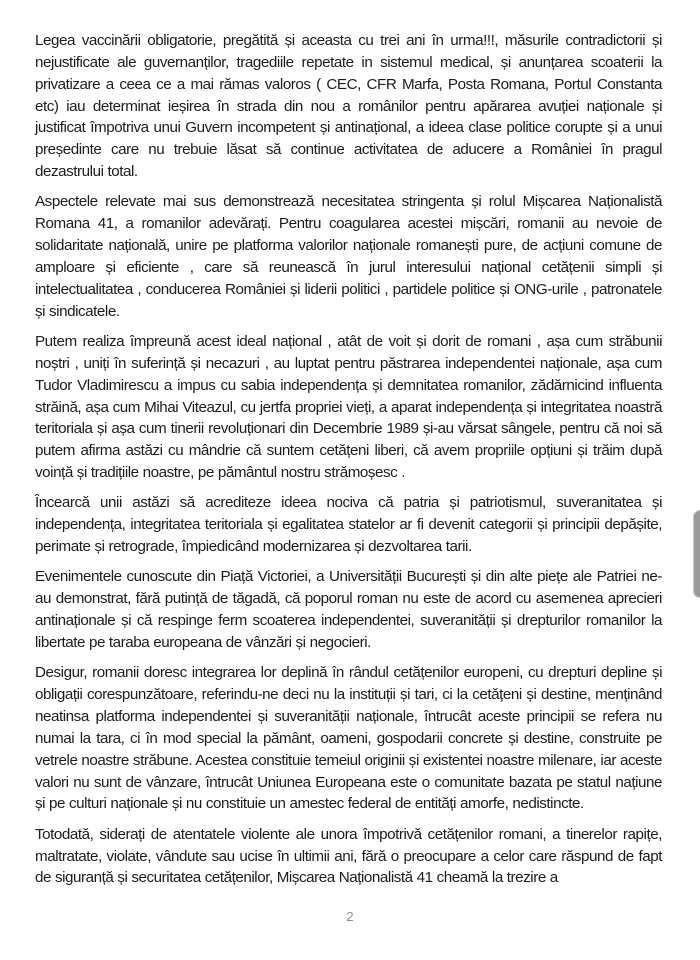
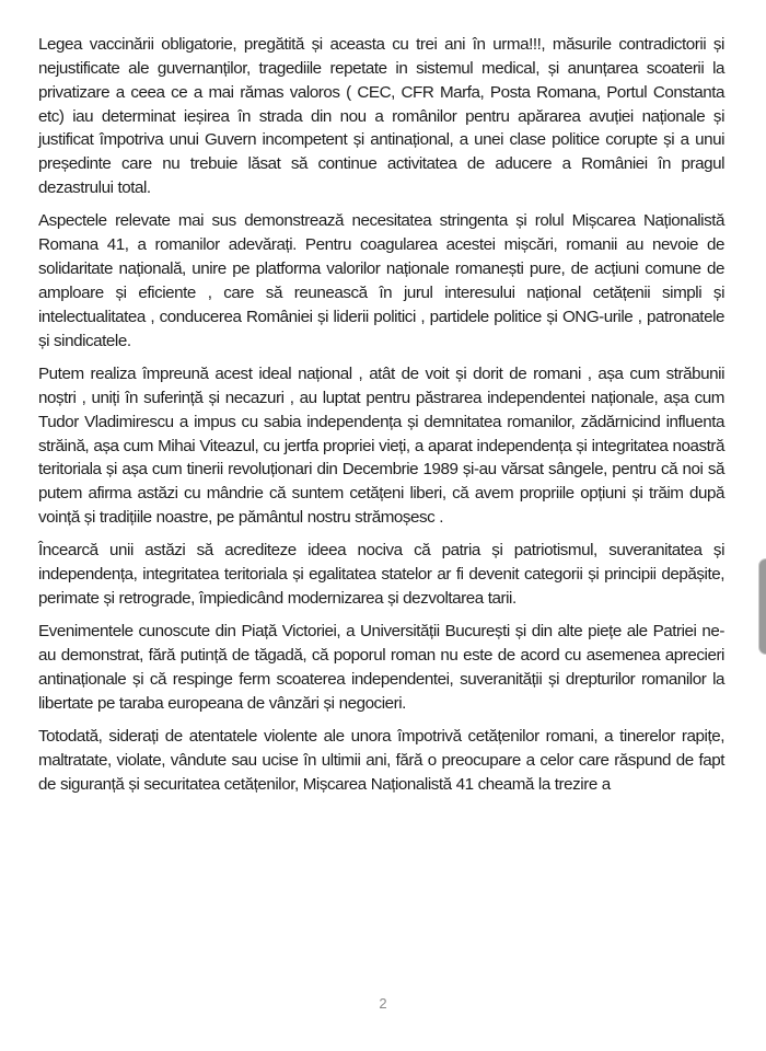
- Legea vaccinării obligatorie, pregătită și aceasta cu trei ani în urma!!!, măsurile contradictorii și nejustificate ale guvernanților, tragediile repetate in sistemul medical, și anunțarea scoaterii la privatizare a ceea ce a mai rămas valoros ( CEC, CFR Marfa, Posta Romana, Portul Constanta etc) iau determinat ieșirea în strada din nou a românilor pentru apărarea avuției naționale și justificat împotriva unui Guvern incompetent și antinațional, a ideea clase politice corupte și a unui președinte care nu trebuie lăsat să continue activitatea de aducere a României în pragul dezastrului total.
+ Legea vaccinării obligatorie, pregătită și aceasta cu trei ani în urma!!!, măsurile contradictorii și nejustificate ale guvernanților, tragediile repetate in sistemul medical, și anunțarea scoaterii la privatizare a ceea ce a mai rămas valoros ( CEC, CFR Marfa, Posta Romana, Portul Constanta etc) iau determinat ieșirea în strada din nou a românilor pentru apărarea avuției naționale și justificat împotriva unui Guvern incompetent și antinațional, a unei clase politice corupte și a unui președinte care nu trebuie lăsat să continue activitatea de aducere a României în pragul dezastrului total.
  Aspectele relevate mai sus demonstrează necesitatea stringenta și rolul Mișcarea Naționalistă Romana 41, a romanilor adevărați. Pentru coagularea acestei mișcări, romanii au nevoie de solidaritate națională, unire pe platforma valorilor naționale romanești pure, de acțiuni comune de amploare și eficiente , care să reunească în jurul interesului național cetățenii simpli și intelectualitatea , conducerea României și liderii politici , partidele politice și ONG-urile , patronatele și sindicatele.
  Putem realiza împreună acest ideal național , atât de voit și dorit de romani , așa cum străbunii noștri , uniți în suferință și necazuri , au luptat pentru păstrarea independentei naționale, așa cum Tudor Vladimirescu a impus cu sabia independența și demnitatea romanilor, zădărnicind influenta străină, așa cum Mihai Viteazul, cu jertfa propriei vieți, a aparat independența și integritatea noastră teritoriala și așa cum tinerii revoluționari din Decembrie 1989 și-au vărsat sângele, pentru că noi să putem afirma astăzi cu mândrie că suntem cetățeni liberi, că avem propriile opțiuni și trăim după voință și tradițiile noastre, pe pământul nostru strămoșesc .
  Încearcă unii astăzi să acrediteze ideea nociva că patria și patriotismul, suveranitatea și independența, integritatea teritoriala și egalitatea statelor ar fi devenit categorii și principii depășite, perimate și retrograde, împiedicând modernizarea și dezvoltarea tarii.
  Evenimentele cunoscute din Piață Victoriei, a Universității București și din alte piețe ale Patriei ne-au demonstrat, fără putință de tăgadă, că poporul roman nu este de acord cu asemenea aprecieri antinaționale și că respinge ferm scoaterea independentei, suveranității și drepturilor romanilor la libertate pe taraba europeana de vânzări și negocieri.
- Desigur, romanii doresc integrarea lor deplină în rândul cetățenilor europeni, cu drepturi depline și obligații corespunzătoare, referindu-ne deci nu la instituții și tari, ci la cetățeni și destine, menținând neatinsa platforma independentei și suveranității naționale, întrucât aceste principii se refera nu numai la tara, ci în mod special la pământ, oameni, gospodarii concrete și destine, construite pe vetrele noastre străbune. Acestea constituie temeiul originii și existentei noastre milenare, iar aceste valori nu sunt de vânzare, întrucât Uniunea Europeana este o comunitate bazata pe statul națiune și pe culturi naționale și nu constituie un amestec federal de entități amorfe, nedistincte.
  Totodată, siderați de atentatele violente ale unora împotrivă cetățenilor romani, a tinerelor rapițe, maltratate, violate, vândute sau ucise în ultimii ani, fără o preocupare a celor care răspund de fapt de siguranță și securitatea cetățenilor, Mișcarea Naționalistă 41 cheamă la trezire a
  2
